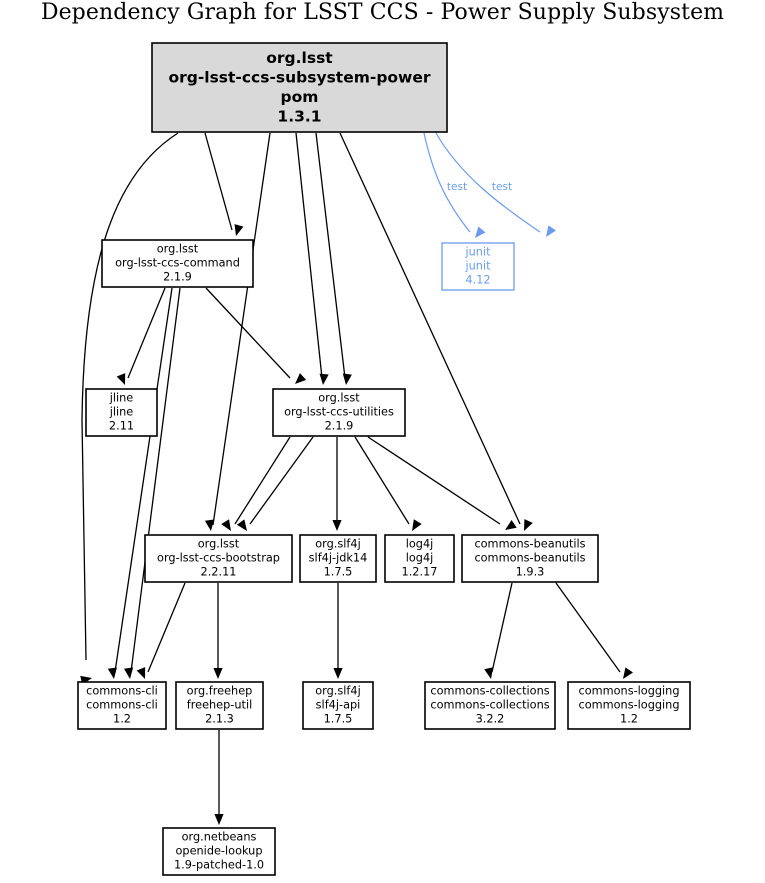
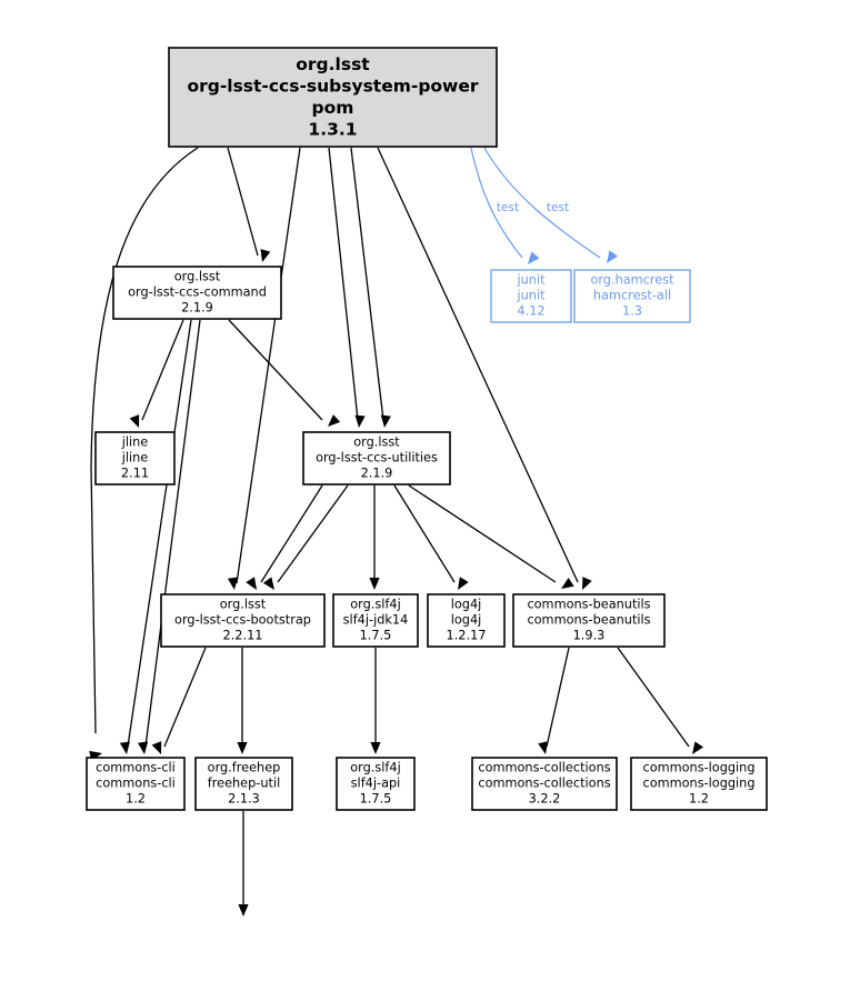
- Dependency Graph for LSST CCS - Power Supply Subsystem
  org.lsst
  org-lsst-ccs-subsystem-power
  pom
  1.3.1
  org.lsst
  org-lsst-ccs-command
  2.1.9
  junit
  junit
  4.12
+ org.hamcrest
+ hamcrest-all
+ 1.3
  jline
  jline
  2.11
  org.lsst
  org-lsst-ccs-utilities
  2.1.9
  org.lsst
  org-lsst-ccs-bootstrap
  2.2.11
  org.slf4j
  slf4j-jdk14
  1.7.5
  log4j
  log4j
  1.2.17
  commons-beanutils
  commons-beanutils
  1.9.3
  commons-cli
  commons-cli
  1.2
  org.freehep
  freehep-util
  2.1.3
  org.slf4j
  slf4j-api
  1.7.5
  commons-collections
  commons-collections
  3.2.2
  commons-logging
  commons-logging
  1.2
- org.netbeans
- openide-lookup
- 1.9-patched-1.0
  test
  test
